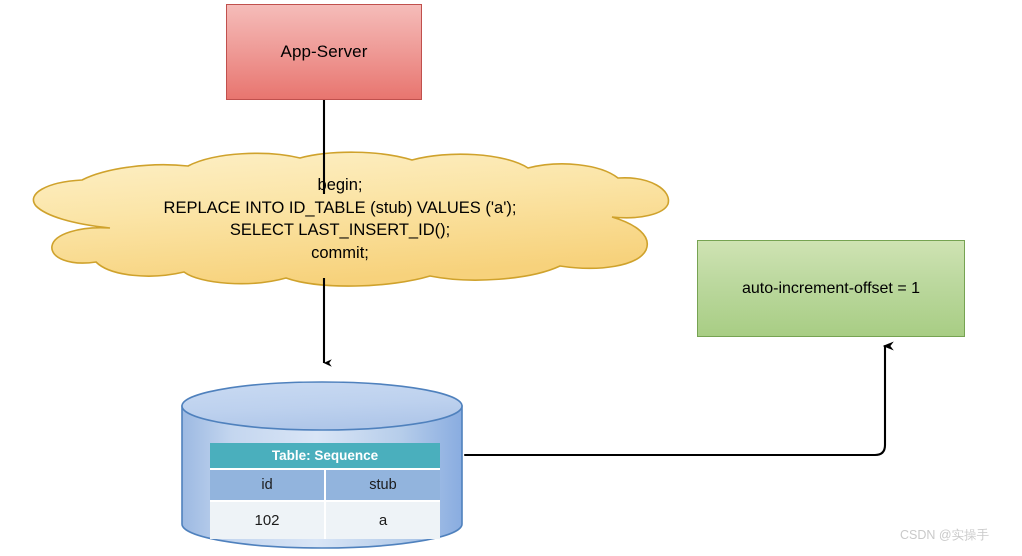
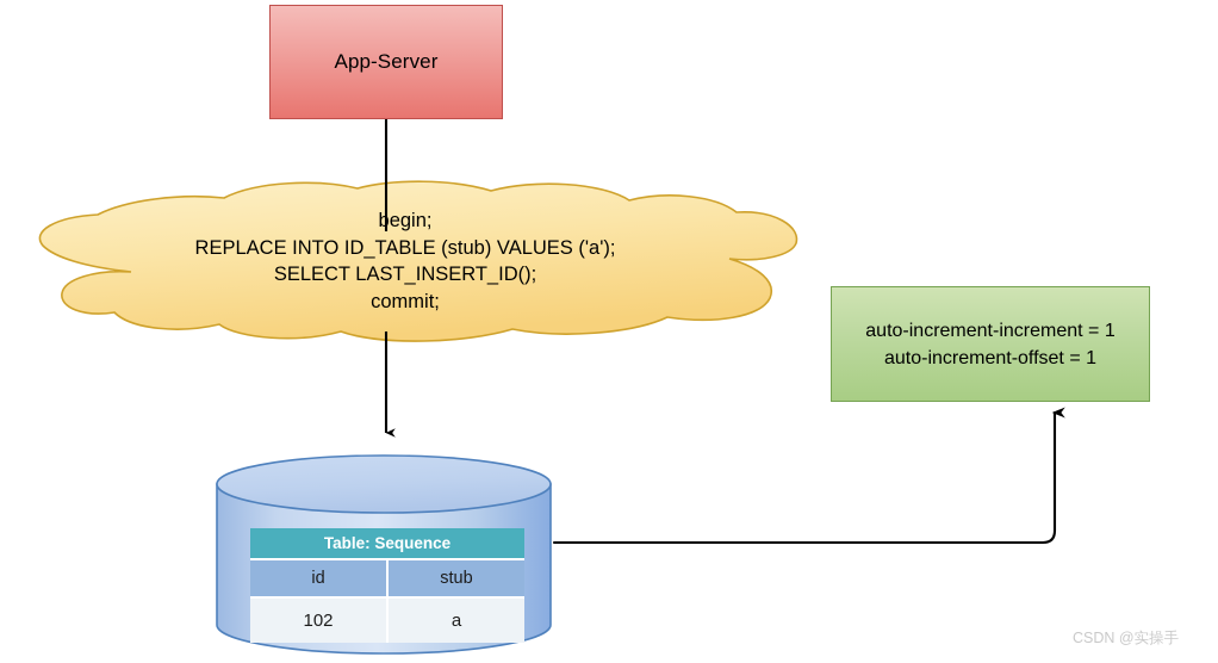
  App-Server
  begin;
  REPLACE INTO ID_TABLE (stub) VALUES ('a');
  SELECT LAST_INSERT_ID();
  commit;
+ auto-increment-increment = 1
  auto-increment-offset = 1
  Table: Sequence
  id	stub
  102	a
  CSDN @实操手
